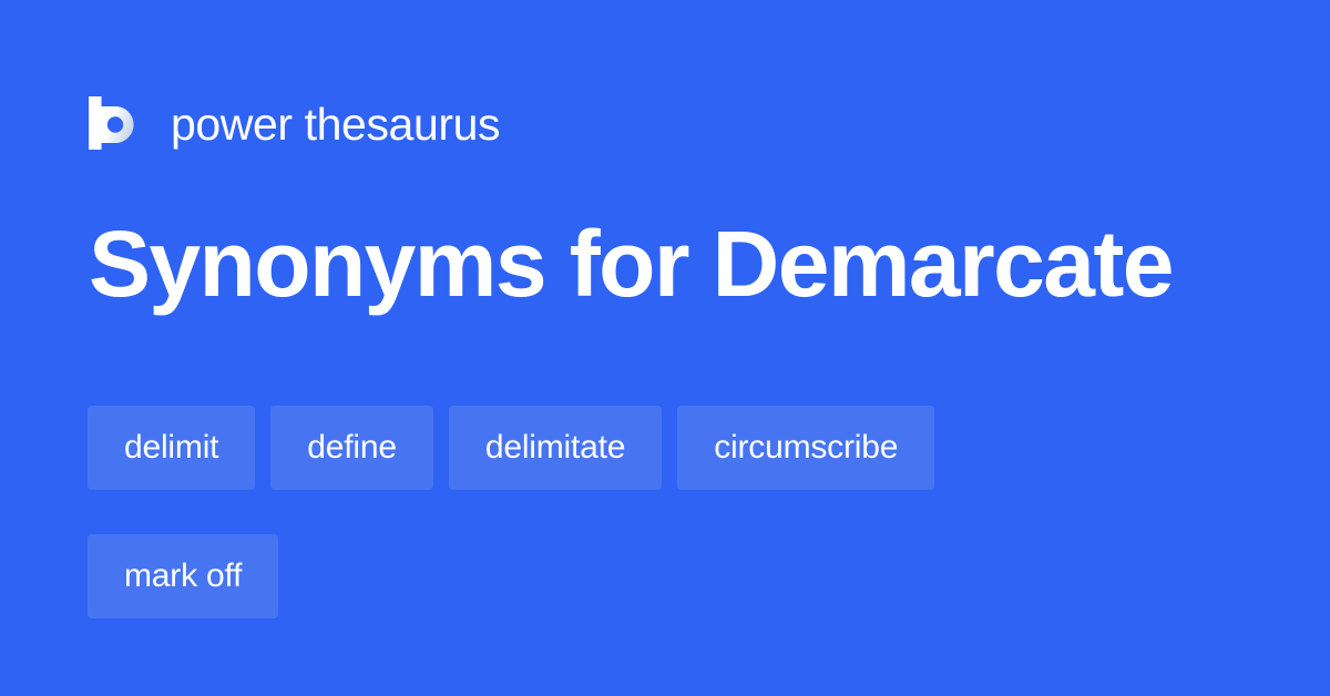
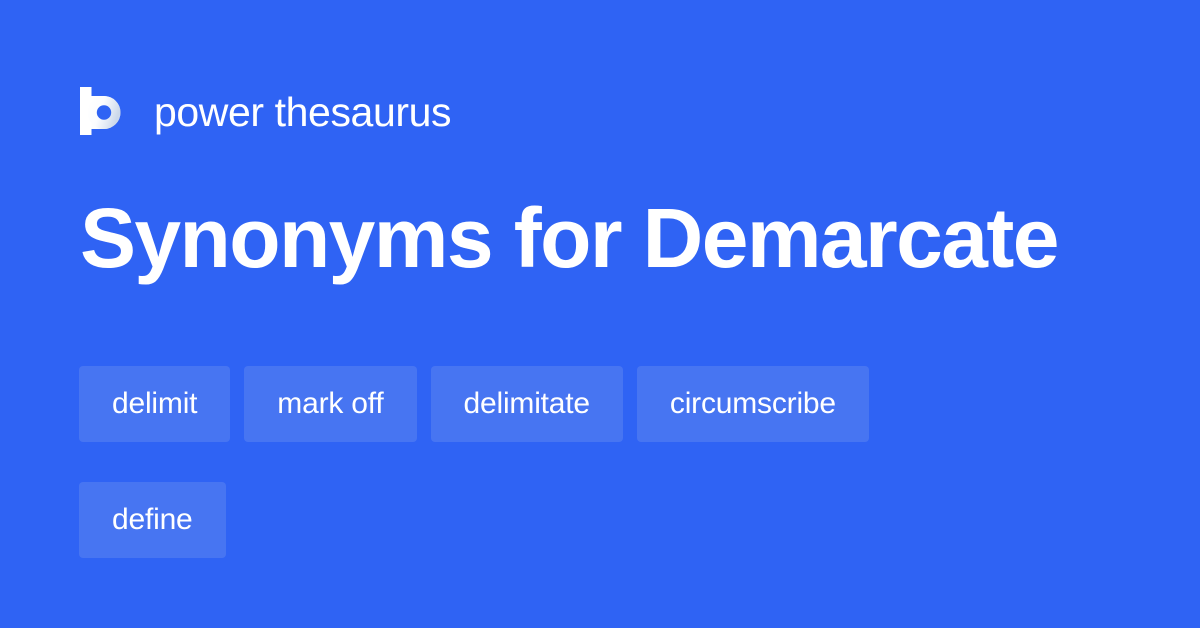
  power thesaurus
  Synonyms for Demarcate
  delimit
- define
+ mark off
  delimitate
  circumscribe
- mark off
+ define
